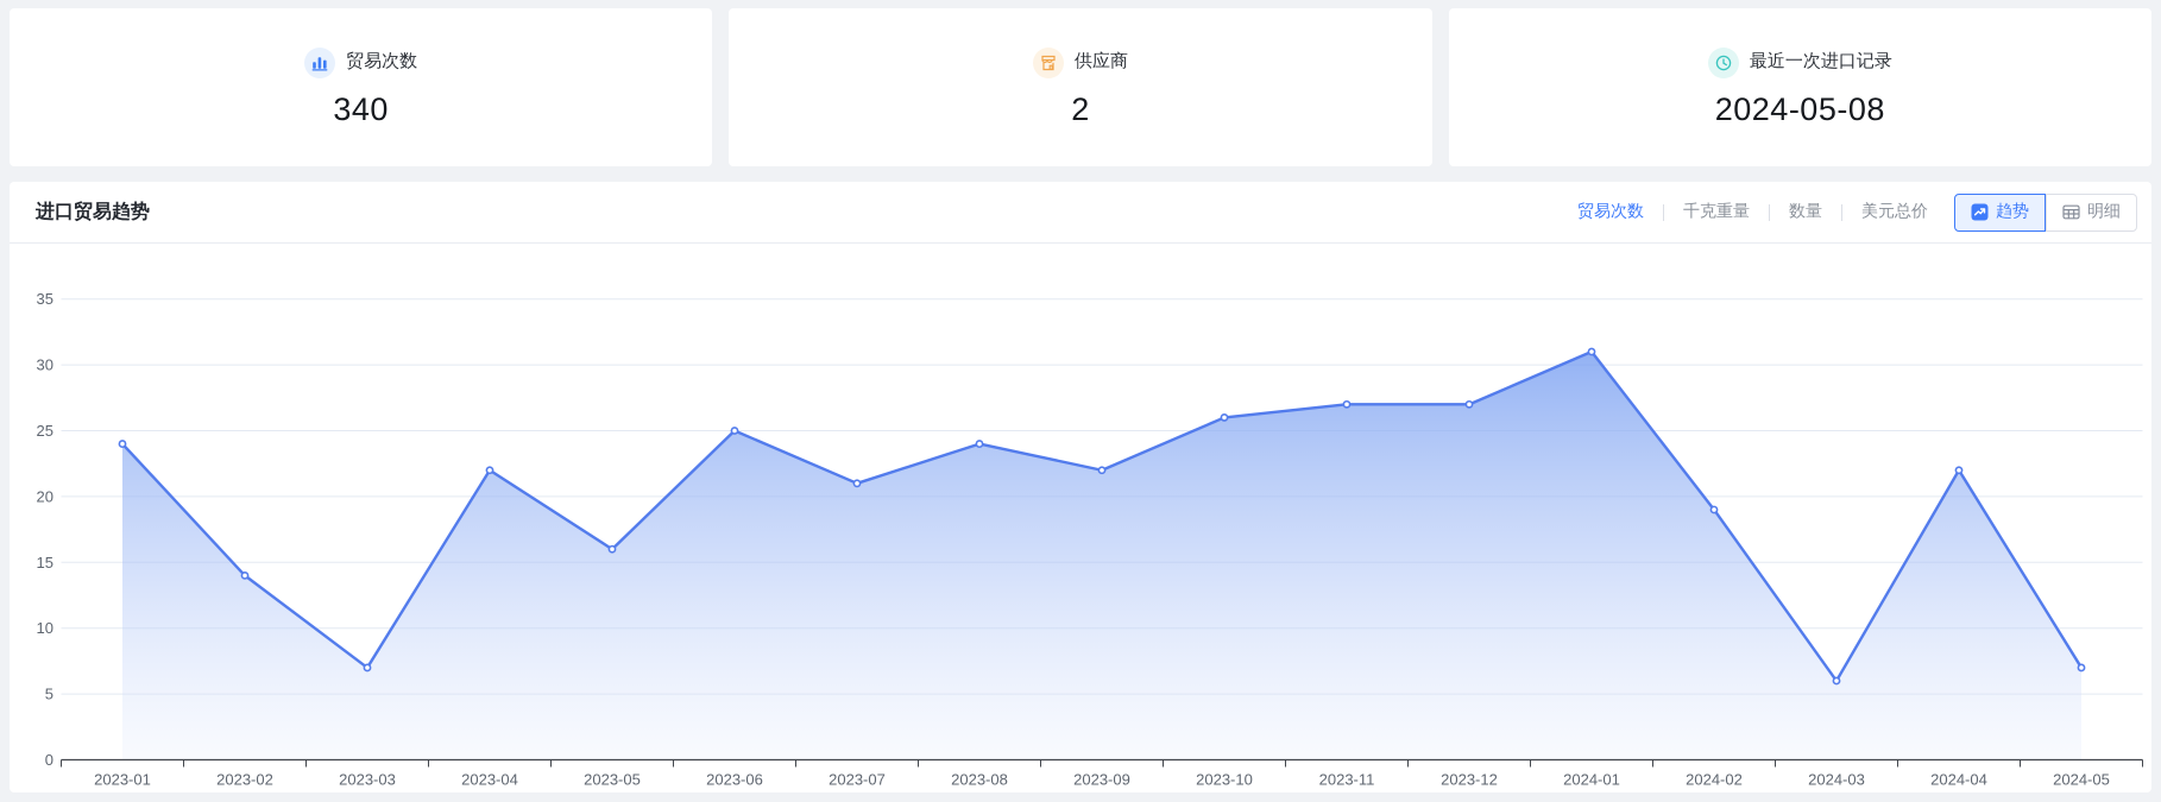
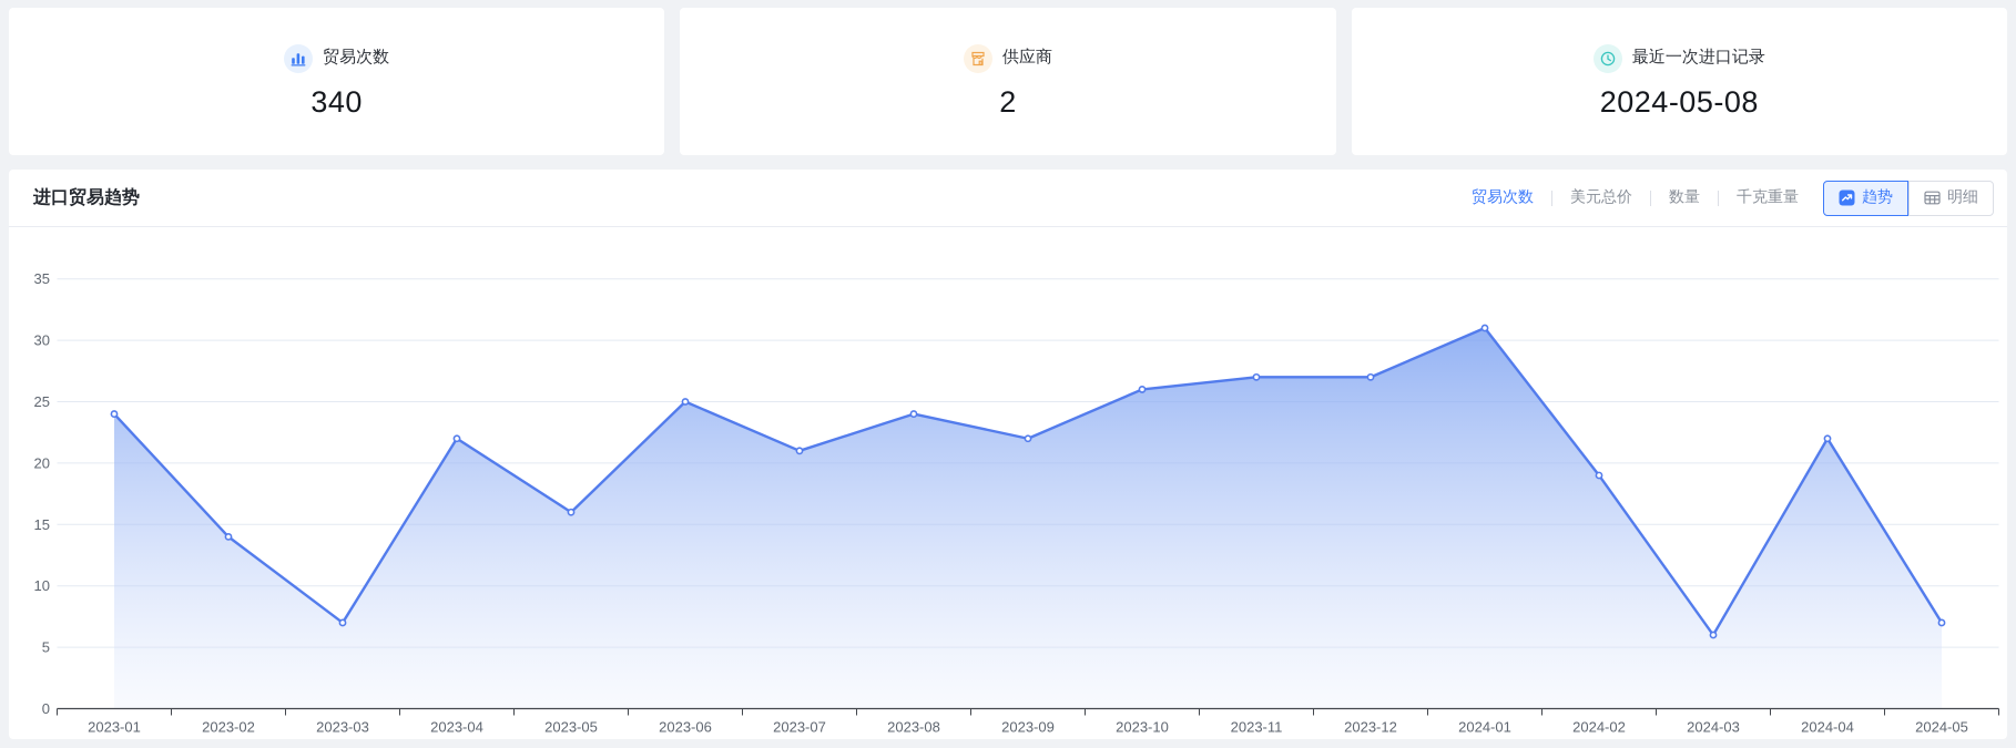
  贸易次数
  340
  供应商
  2
  最近一次进口记录
  2024-05-08
  进口贸易趋势
  贸易次数
- 千克重量
+ 美元总价
  数量
- 美元总价
+ 千克重量
  趋势
  明细
  0
  5
  10
  15
  20
  25
  30
  35
  2023-01
  2023-02
  2023-03
  2023-04
  2023-05
  2023-06
  2023-07
  2023-08
  2023-09
  2023-10
  2023-11
  2023-12
  2024-01
  2024-02
  2024-03
  2024-04
  2024-05
